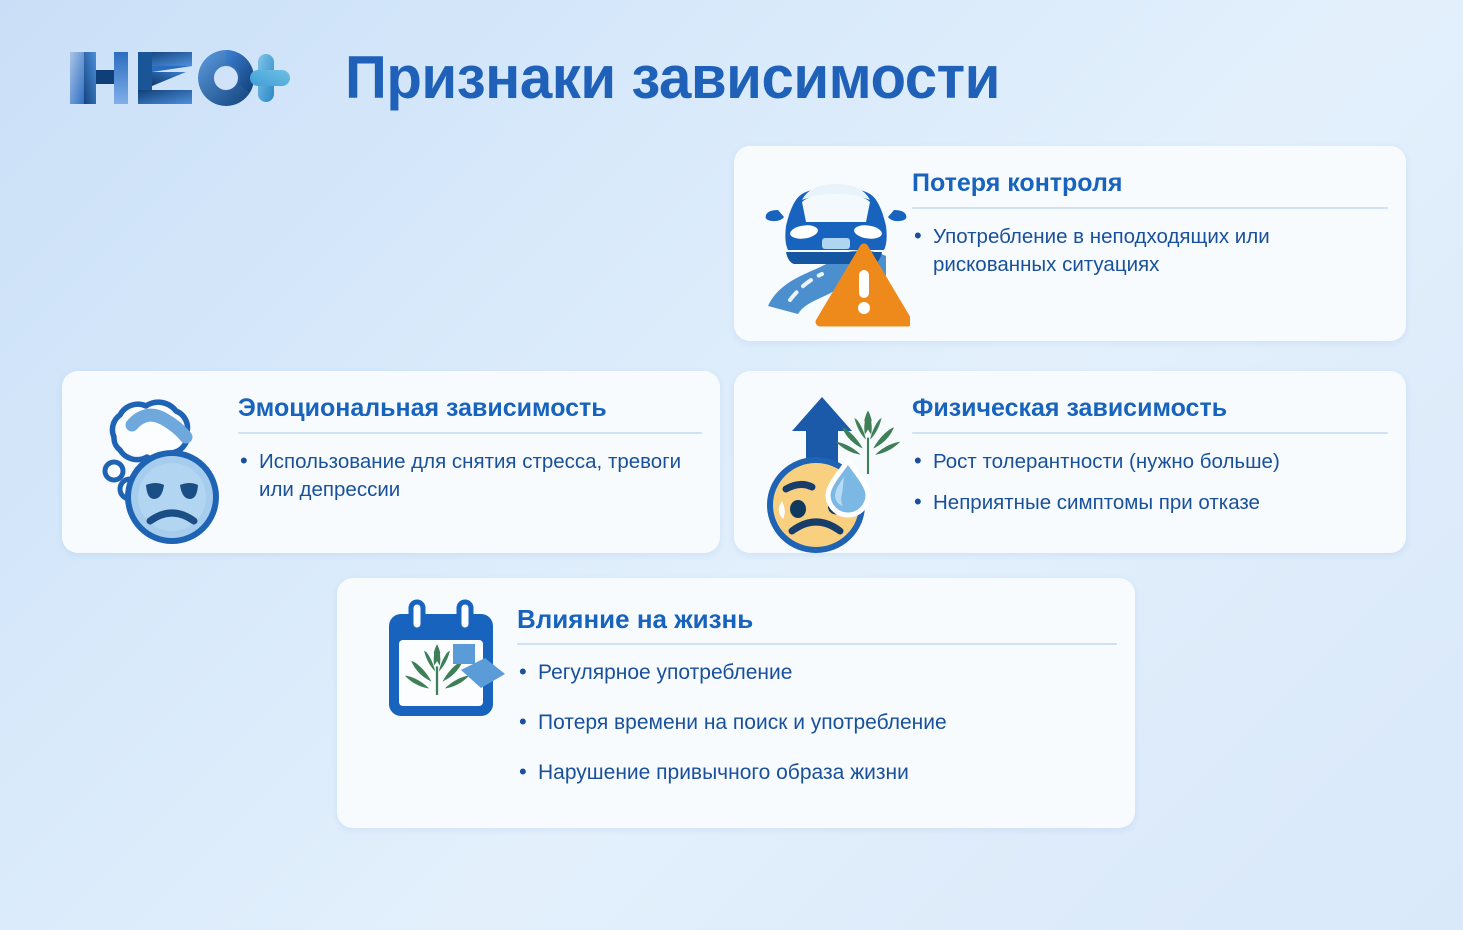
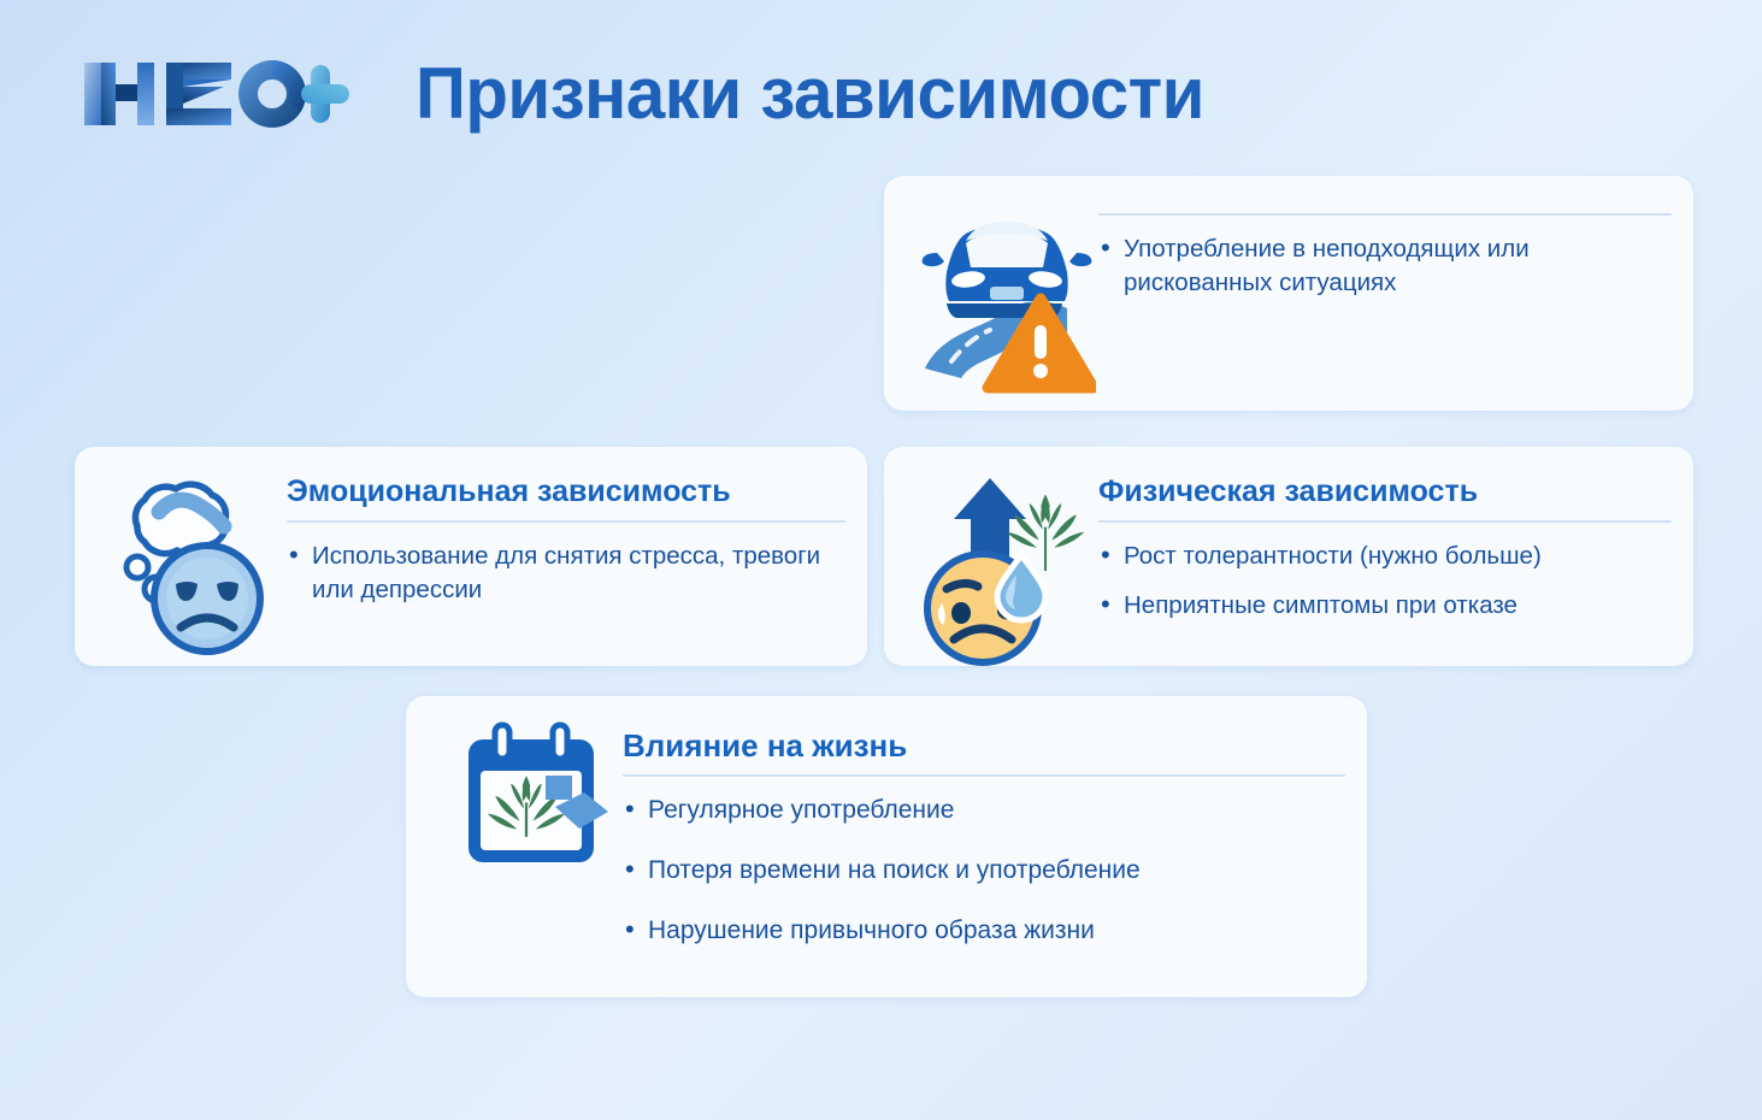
  Признаки зависимости
- Потеря контроля
  Употребление в неподходящих или рискованных ситуациях
  Эмоциональная зависимость
  Использование для снятия стресса, тревоги или депрессии
  Физическая зависимость
  Рост толерантности (нужно больше)
  Неприятные симптомы при отказе
  Влияние на жизнь
  Регулярное употребление
  Потеря времени на поиск и употребление
  Нарушение привычного образа жизни
